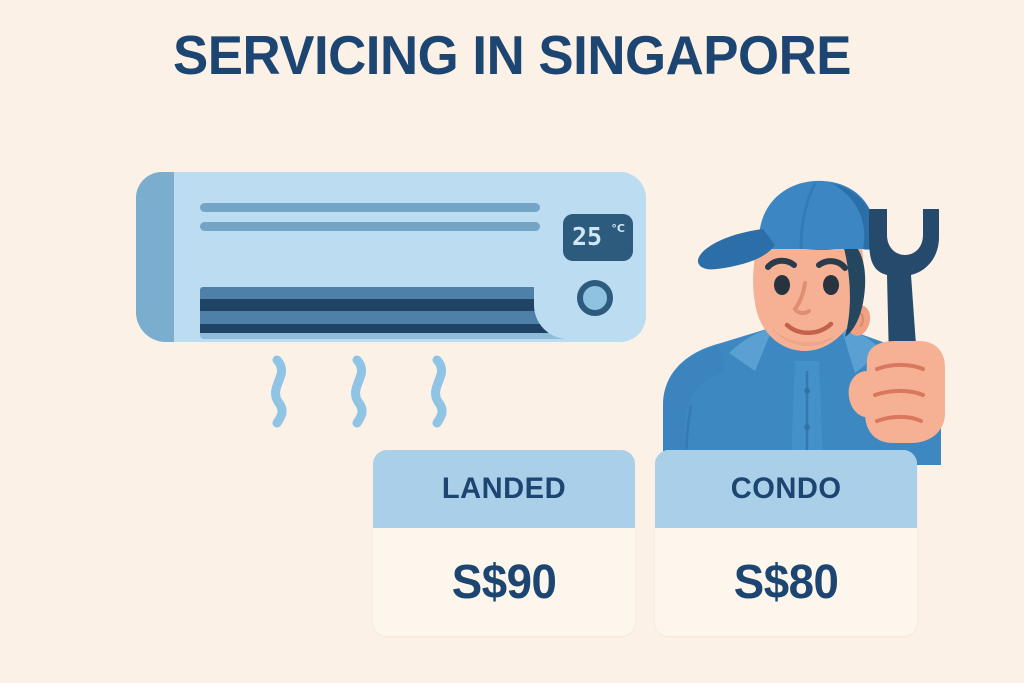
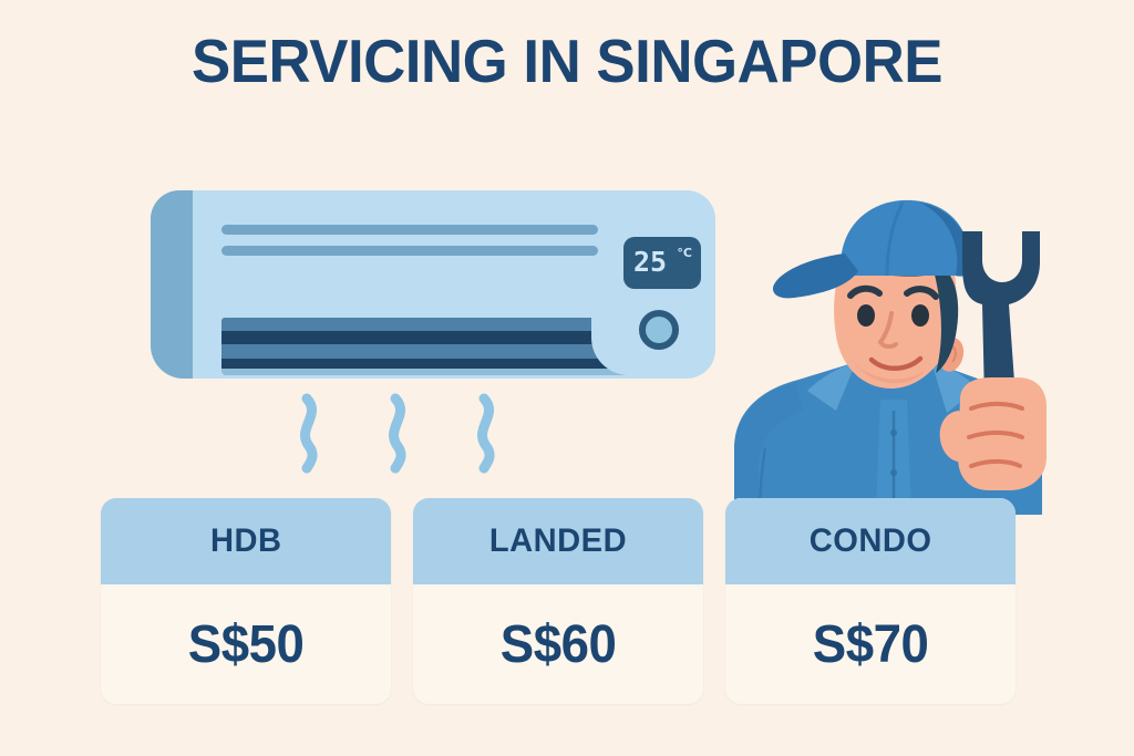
  SERVICING IN SINGAPORE
  25
  °C
+ HDB
+ S$50
  LANDED
- S$90
+ S$60
  CONDO
- S$80
+ S$70
